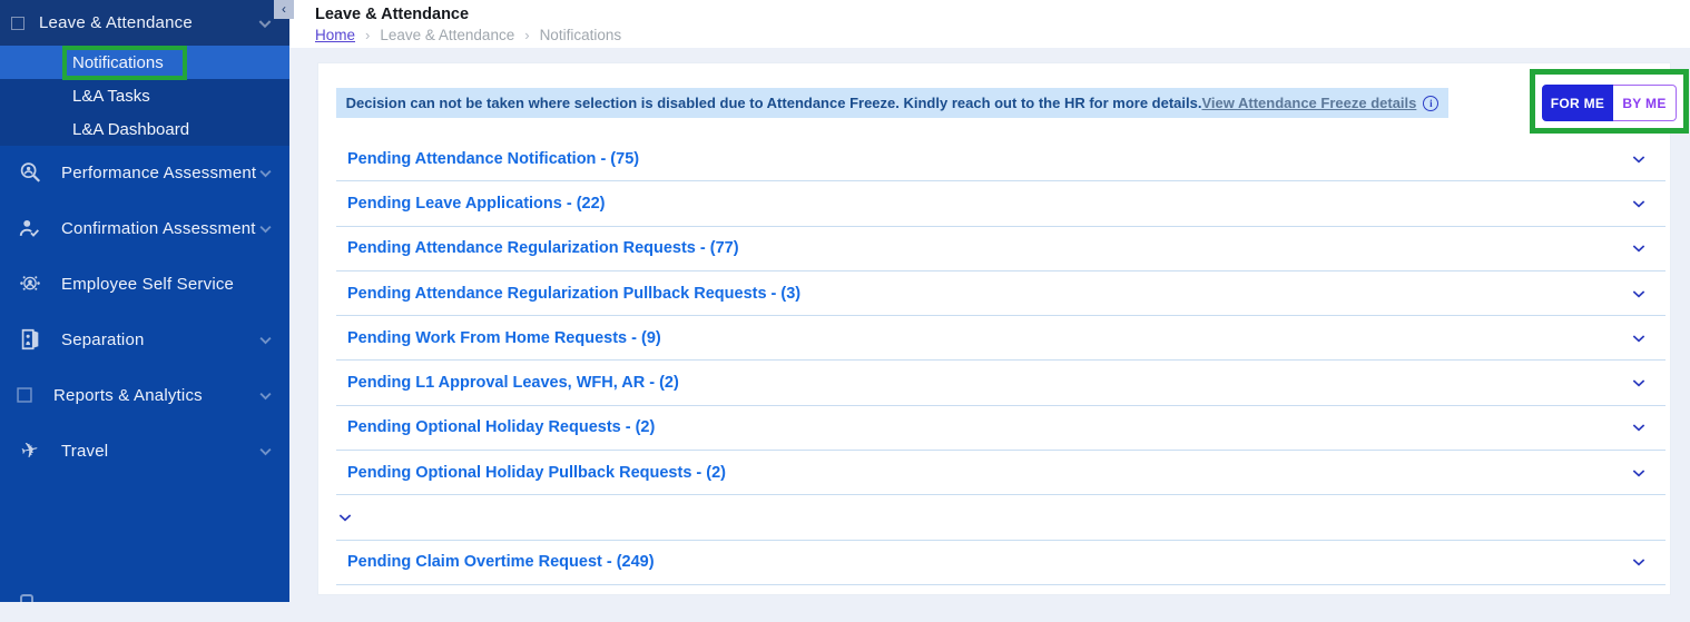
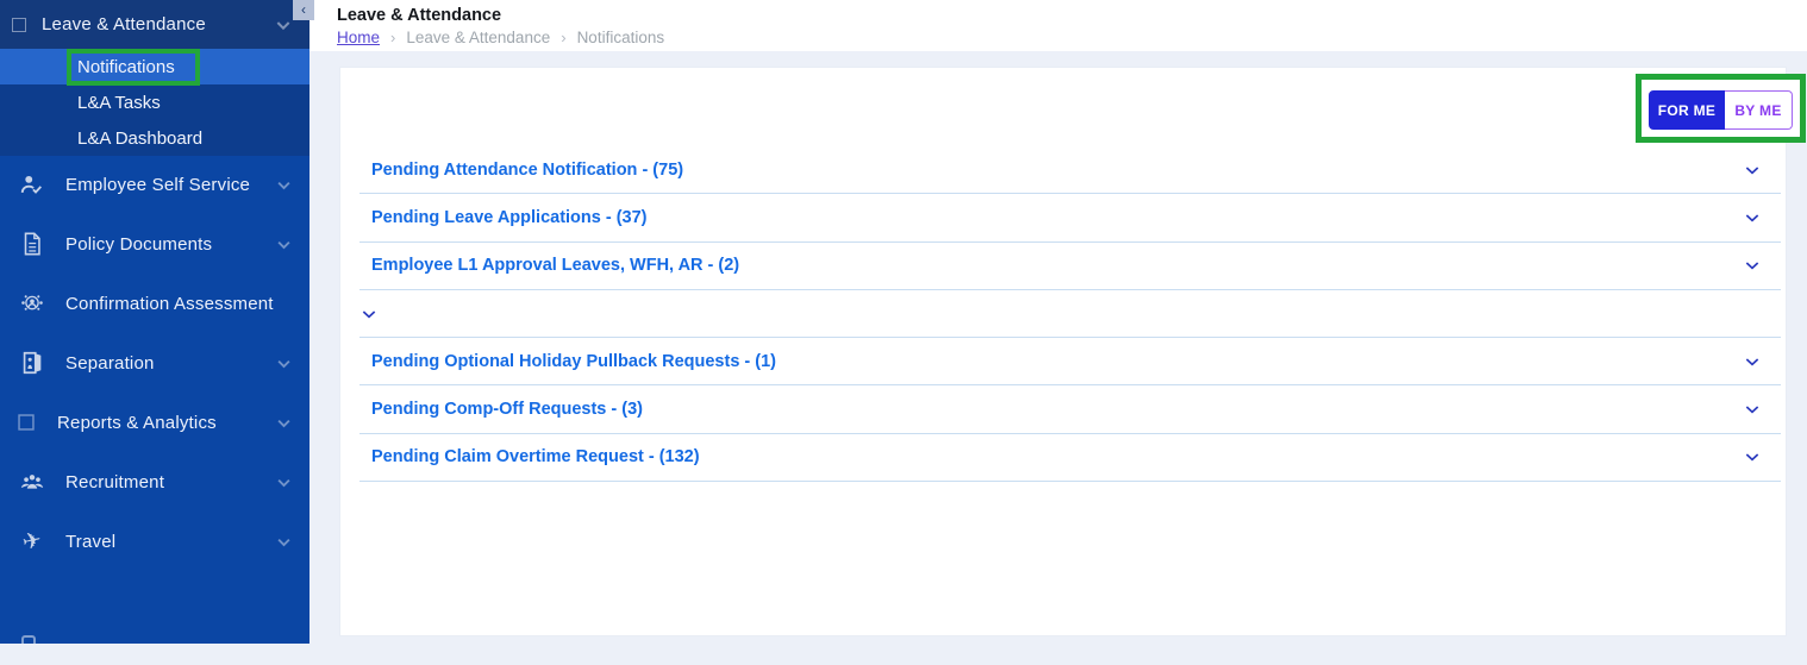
  ‹
  Leave & Attendance
  Notifications
  L&A Tasks
  L&A Dashboard
- Performance Assessment
- Confirmation Assessment
+ Employee Self Service
+ Policy Documents
- Employee Self Service
+ Confirmation Assessment
  Separation
  Reports & Analytics
+ Recruitment
  Travel
  Leave & Attendance
  Home
  ›
  Leave & Attendance
  ›
  Notifications
- Decision can not be taken where selection is disabled due to Attendance Freeze. Kindly reach out to the HR for more details.
- View Attendance Freeze details
- i
  Pending Attendance Notification - (75)
- Pending Leave Applications - (22)
+ Pending Leave Applications - (37)
- Pending Attendance Regularization Requests - (77)
- Pending Attendance Regularization Pullback Requests - (3)
- Pending Work From Home Requests - (9)
- Pending L1 Approval Leaves, WFH, AR - (2)
+ Employee L1 Approval Leaves, WFH, AR - (2)
- Pending Optional Holiday Requests - (2)
- Pending Optional Holiday Pullback Requests - (2)
+ Pending Optional Holiday Pullback Requests - (1)
+ Pending Comp-Off Requests - (3)
- Pending Claim Overtime Request - (249)
+ Pending Claim Overtime Request - (132)
  FOR ME
  BY ME
